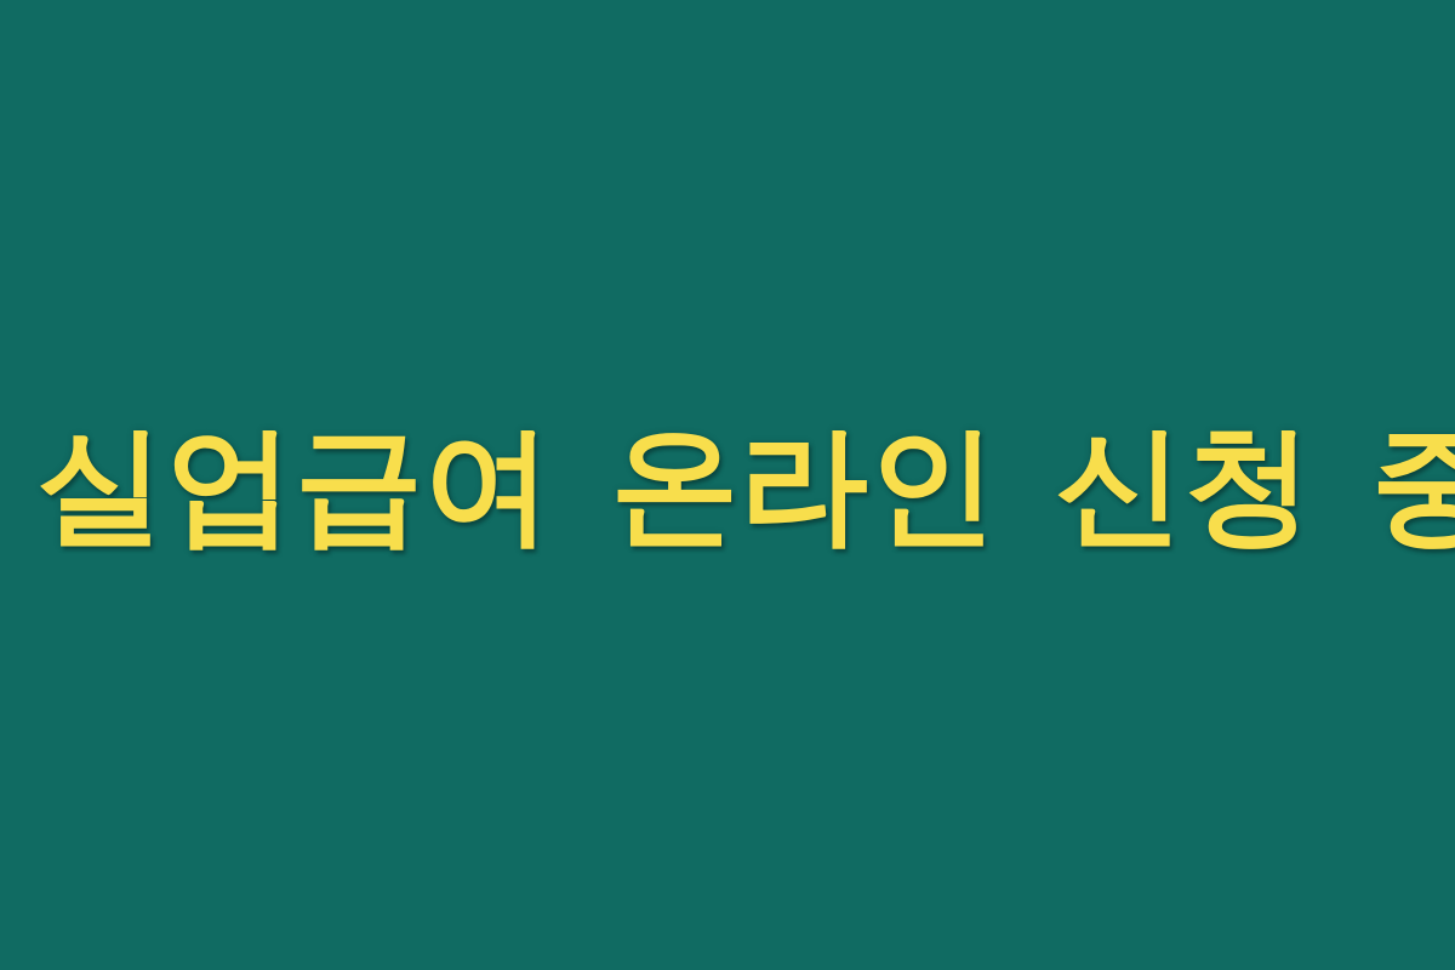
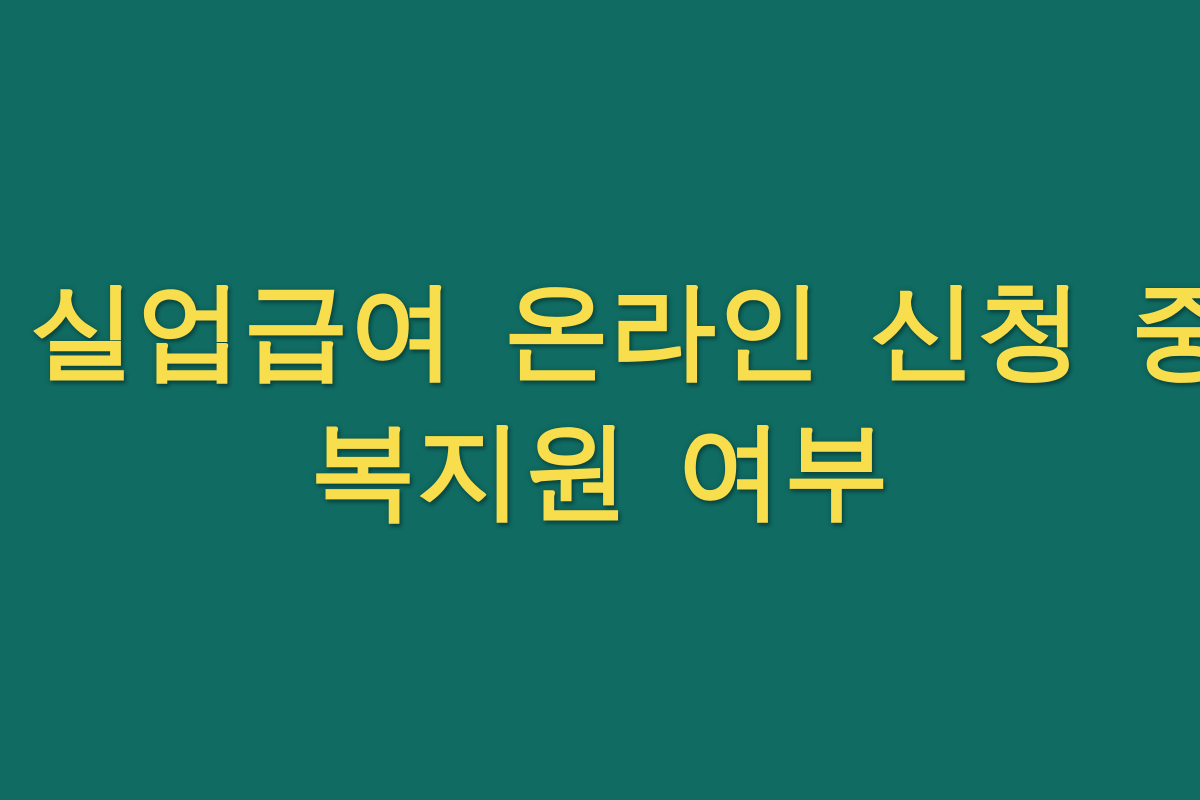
  실업급여 온라인 신청 중
+ 복지원 여부
